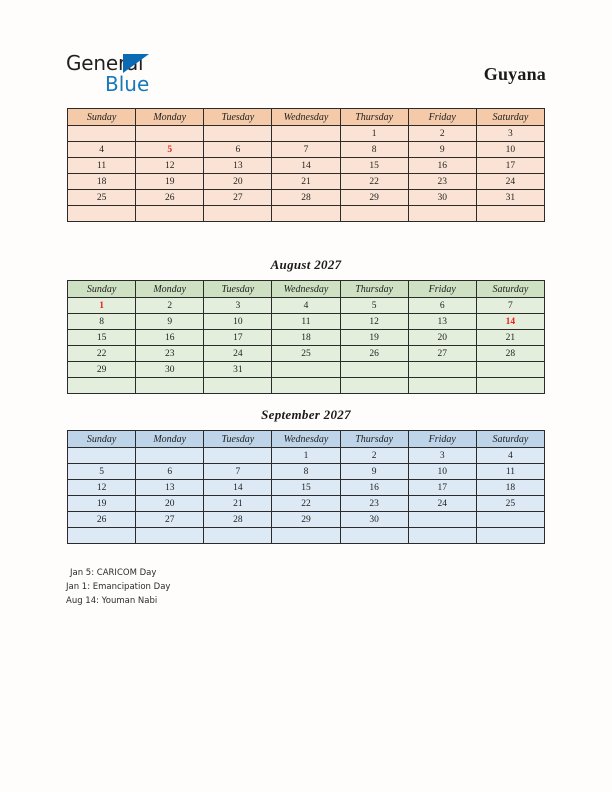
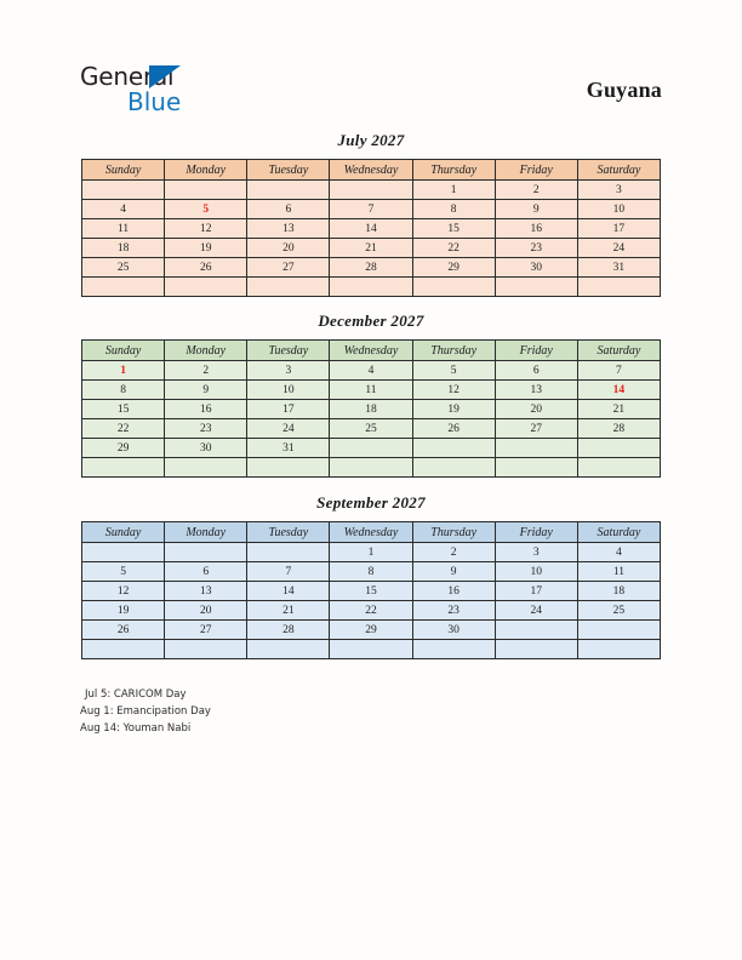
  General
  Blue
  Guyana
+ July 2027
  Sunday	Monday	Tuesday	Wednesday	Thursday	Friday	Saturday
  				1	2	3
  4	5	6	7	8	9	10
  11	12	13	14	15	16	17
  18	19	20	21	22	23	24
  25	26	27	28	29	30	31
- August 2027
+ December 2027
  Sunday	Monday	Tuesday	Wednesday	Thursday	Friday	Saturday
  1	2	3	4	5	6	7
  8	9	10	11	12	13	14
  15	16	17	18	19	20	21
  22	23	24	25	26	27	28
  29	30	31
  September 2027
  Sunday	Monday	Tuesday	Wednesday	Thursday	Friday	Saturday
  			1	2	3	4
  5	6	7	8	9	10	11
  12	13	14	15	16	17	18
  19	20	21	22	23	24	25
  26	27	28	29	30
- Jan 5: CARICOM Day
+ Jul 5: CARICOM Day
- Jan 1: Emancipation Day
+ Aug 1: Emancipation Day
  Aug 14: Youman Nabi
